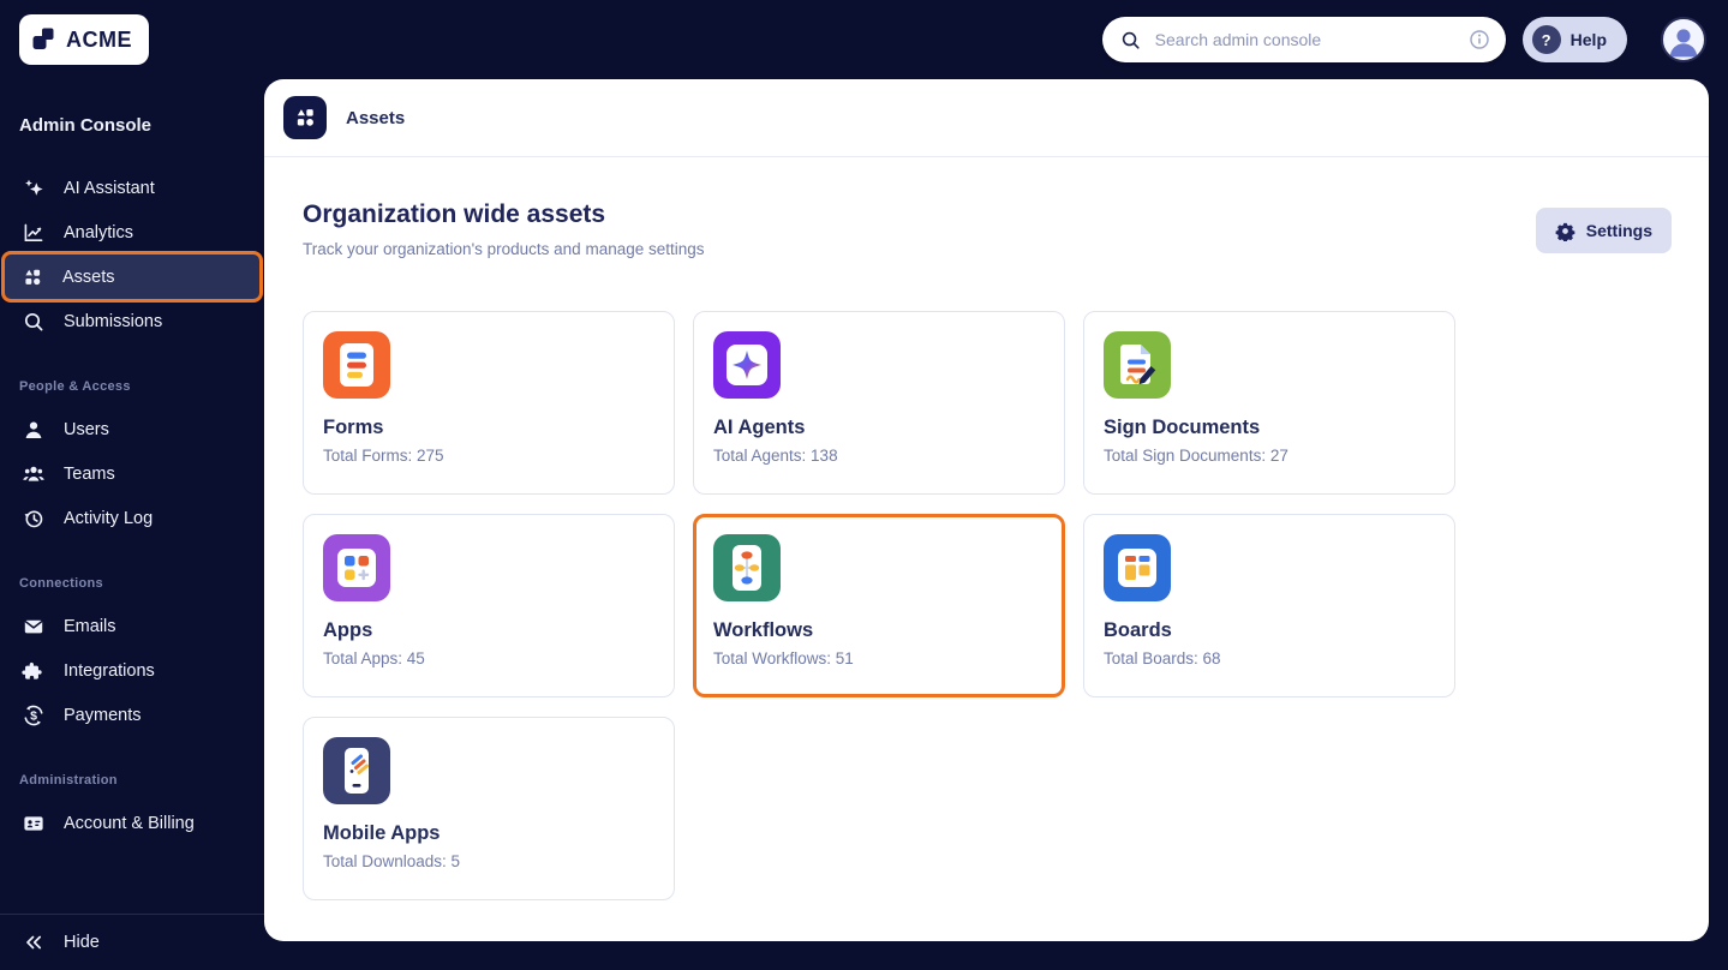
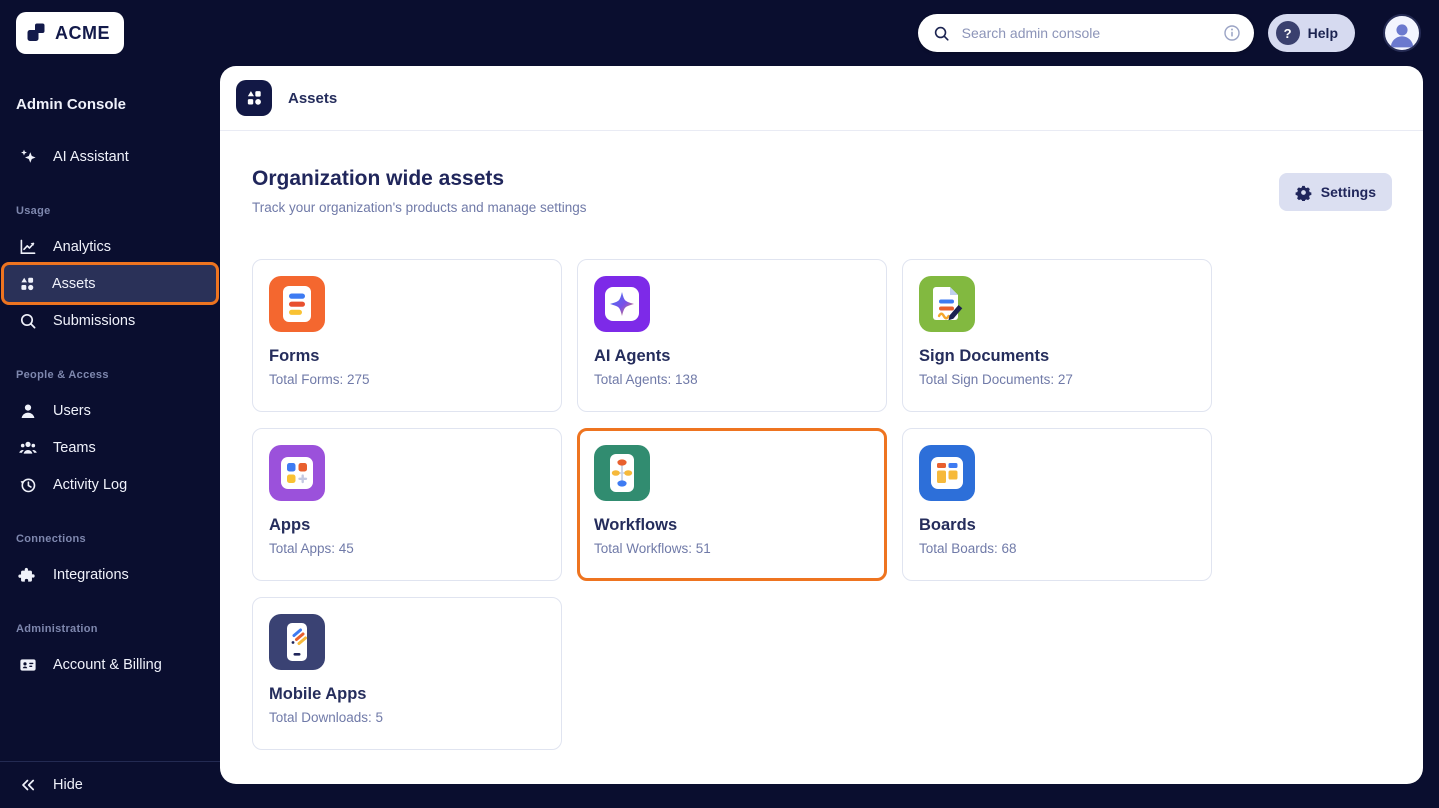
  ACME
  Search admin console
  ?
  Help
  Admin Console
  AI Assistant
+ Usage
  Analytics
  Assets
  Submissions
  People & Access
  Users
  Teams
  Activity Log
  Connections
- Emails
  Integrations
- $
- Payments
  Administration
  Account & Billing
  Hide
  Assets
  Organization wide assets
  Track your organization's products and manage settings
  Settings
  Forms
  Total Forms: 275
  AI Agents
  Total Agents: 138
  Sign Documents
  Total Sign Documents: 27
  Apps
  Total Apps: 45
  Workflows
  Total Workflows: 51
  Boards
  Total Boards: 68
  Mobile Apps
  Total Downloads: 5
